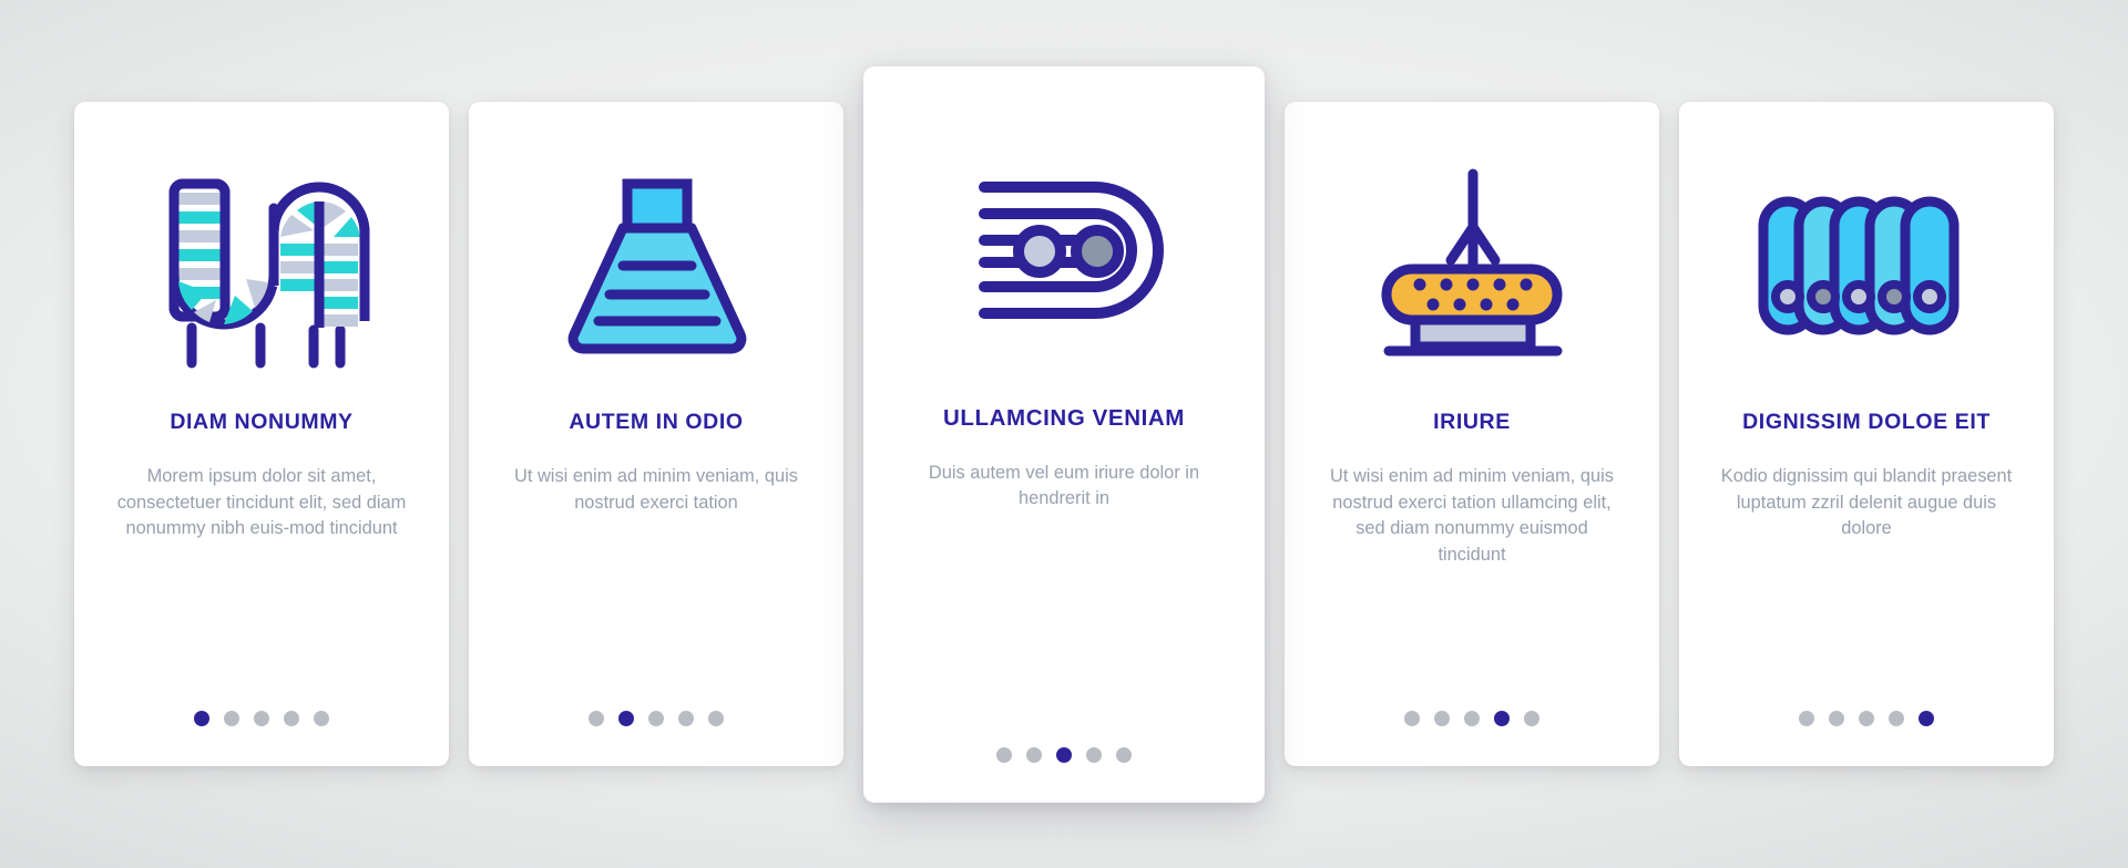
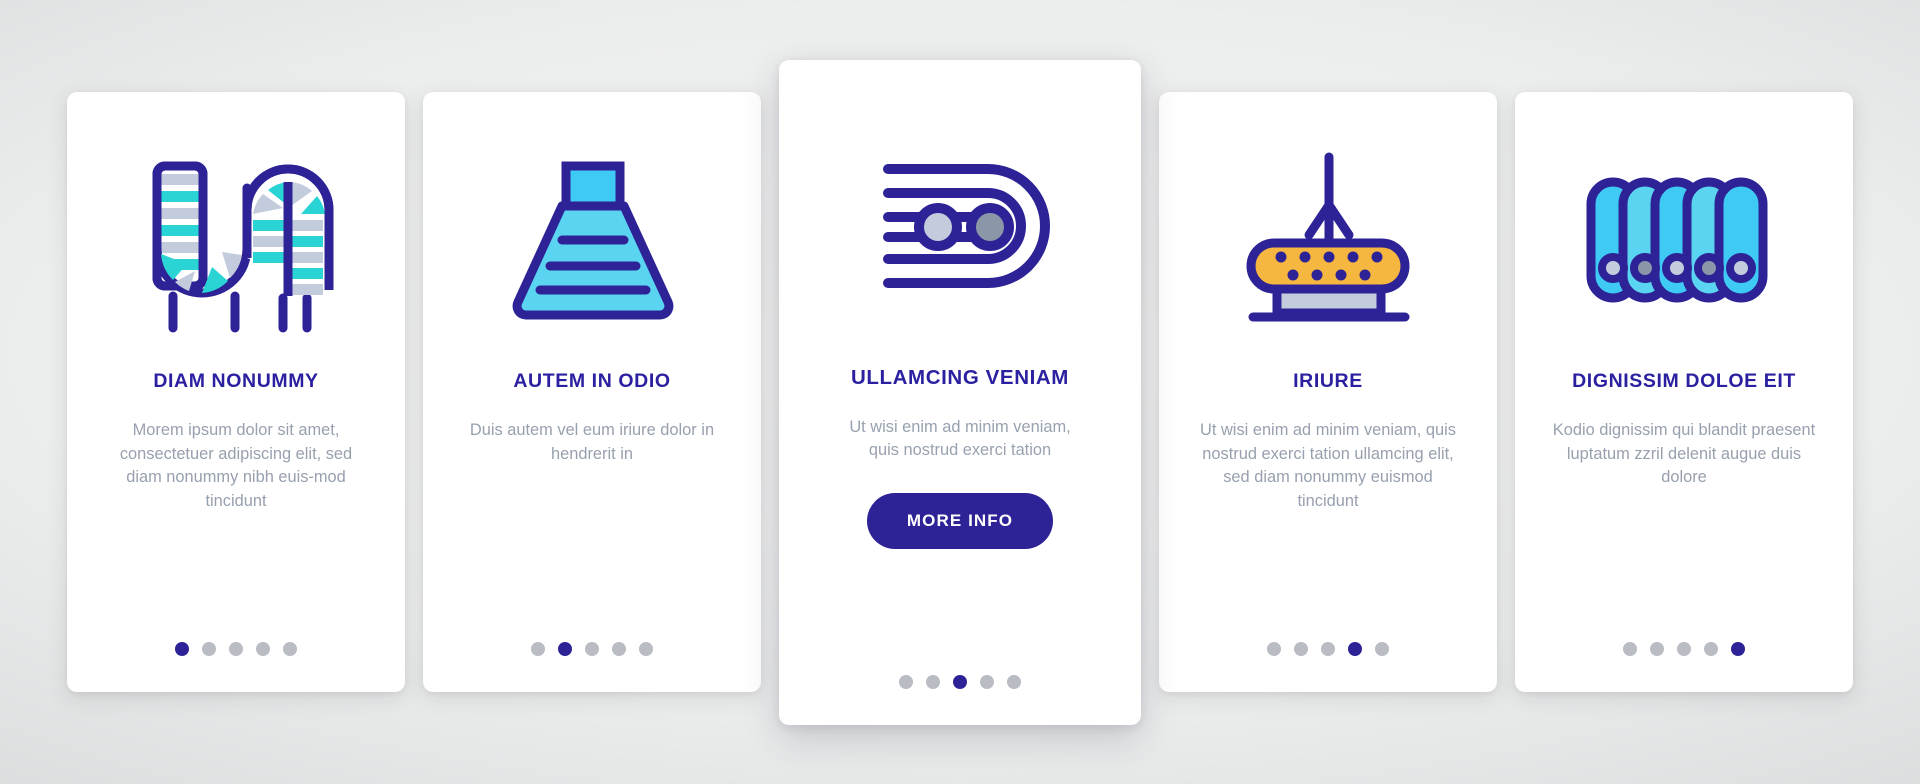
  DIAM NONUMMY
- Morem ipsum dolor sit amet, consectetuer tincidunt elit, sed diam nonummy nibh euis-mod tincidunt
+ Morem ipsum dolor sit amet, consectetuer adipiscing elit, sed diam nonummy nibh euis-mod tincidunt
  AUTEM IN ODIO
- Ut wisi enim ad minim veniam, quis nostrud exerci tation
+ Duis autem vel eum iriure dolor in hendrerit in
  ULLAMCING VENIAM
- Duis autem vel eum iriure dolor in hendrerit in
+ Ut wisi enim ad minim veniam, quis nostrud exerci tation
+ MORE INFO
  IRIURE
  Ut wisi enim ad minim veniam, quis nostrud exerci tation ullamcing elit, sed diam nonummy euismod tincidunt
  DIGNISSIM DOLOE EIT
  Kodio dignissim qui blandit praesent luptatum zzril delenit augue duis dolore
